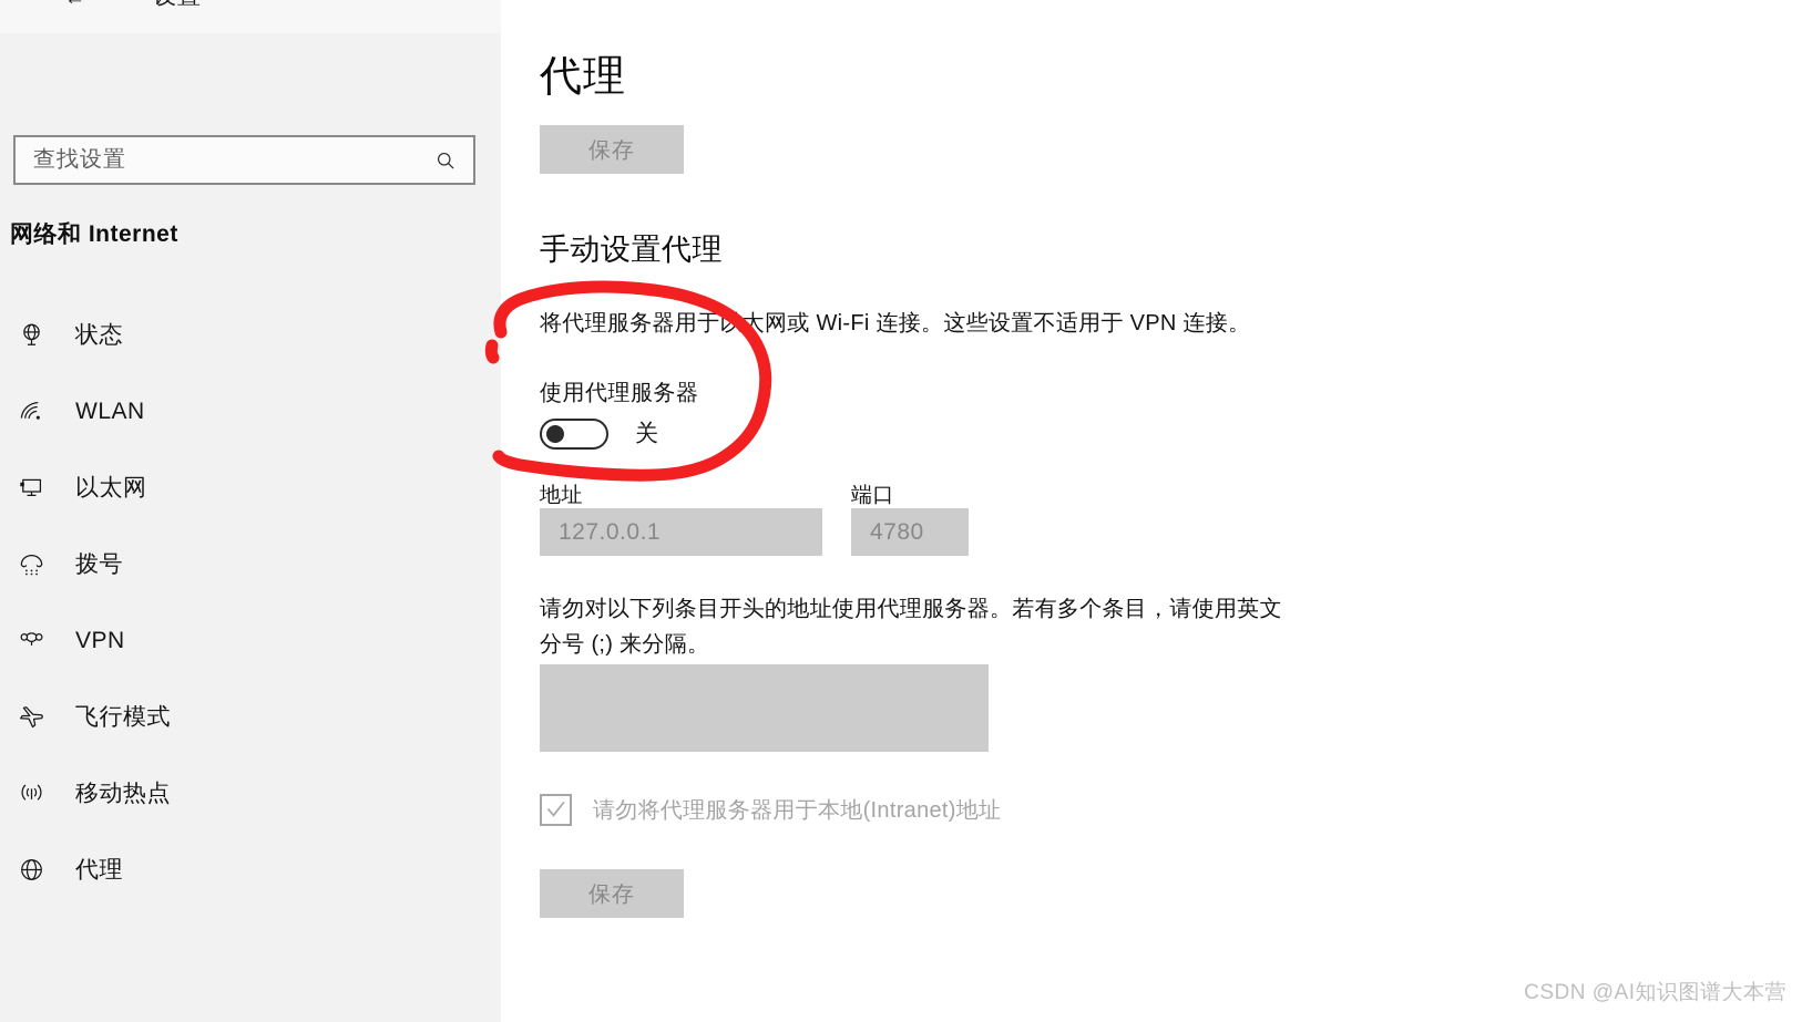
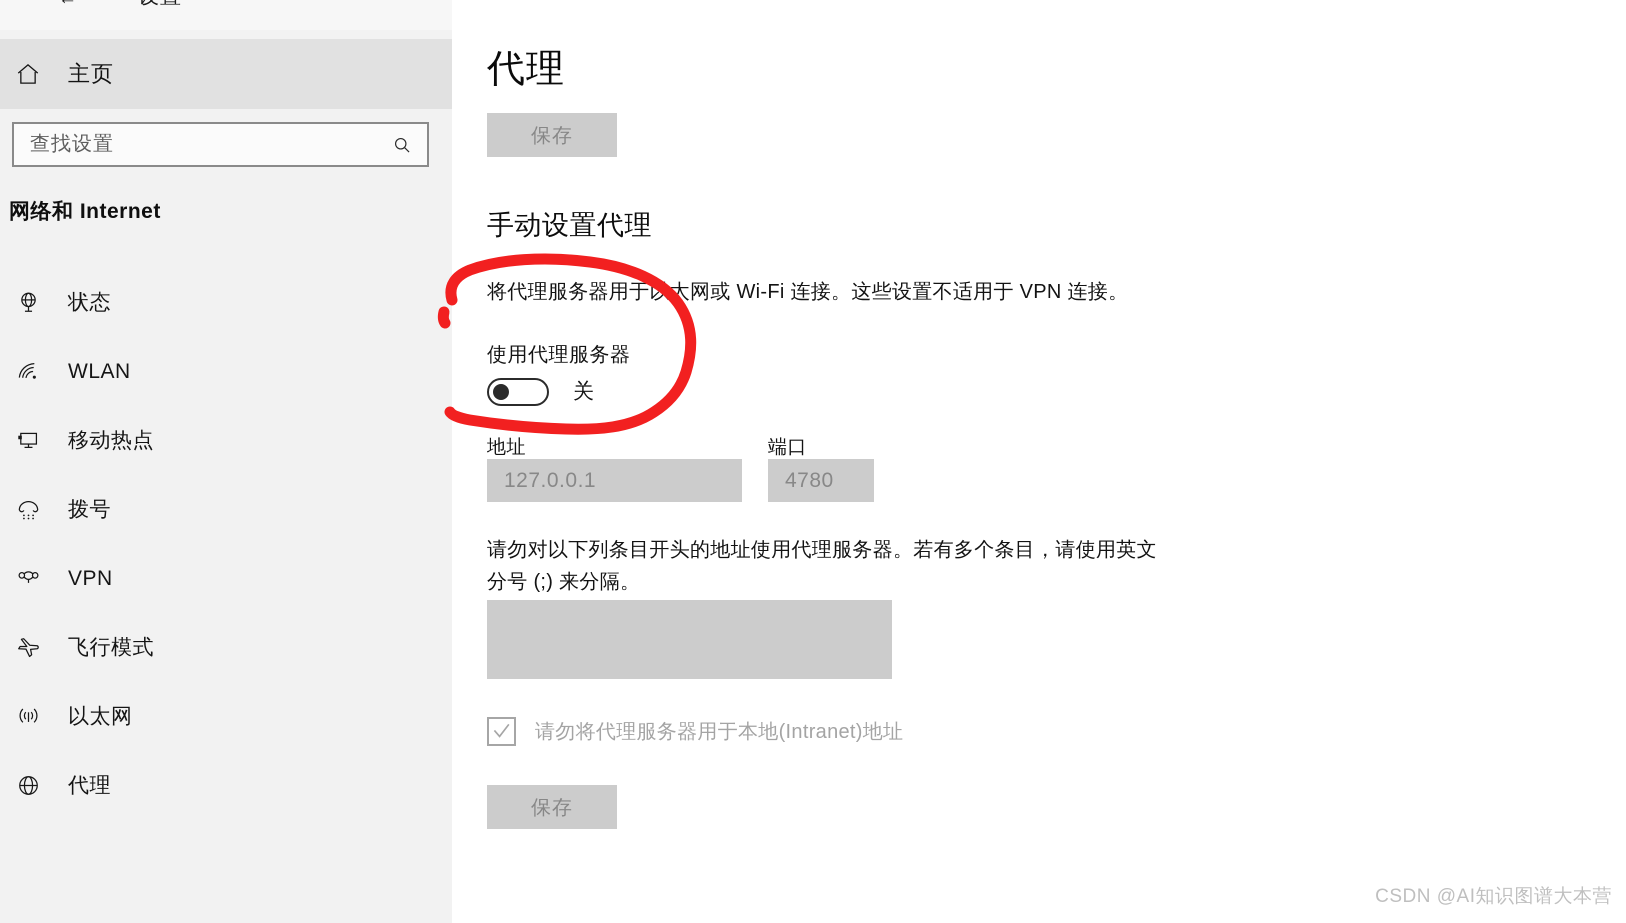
+ 主页
  查找设置
  网络和 Internet
  状态
  WLAN
- 以太网
+ 移动热点
  拨号
  VPN
  飞行模式
- 移动热点
+ 以太网
  代理
  代理
  保存
  手动设置代理
  将代理服务器用于太网或 Wi-Fi 连接。这些设置不适用于 VPN 连接。
  使用代理服务器
  关
  地址
  127.0.0.1
  端口
  4780
  请勿对以下列条目开头的地址使用代理服务器。若有多个条目，请使用英文分号 (;) 来分隔。
  请勿将代理服务器用于本地(Intranet)地址
  保存
  CSDN @AI知识图谱大本营
